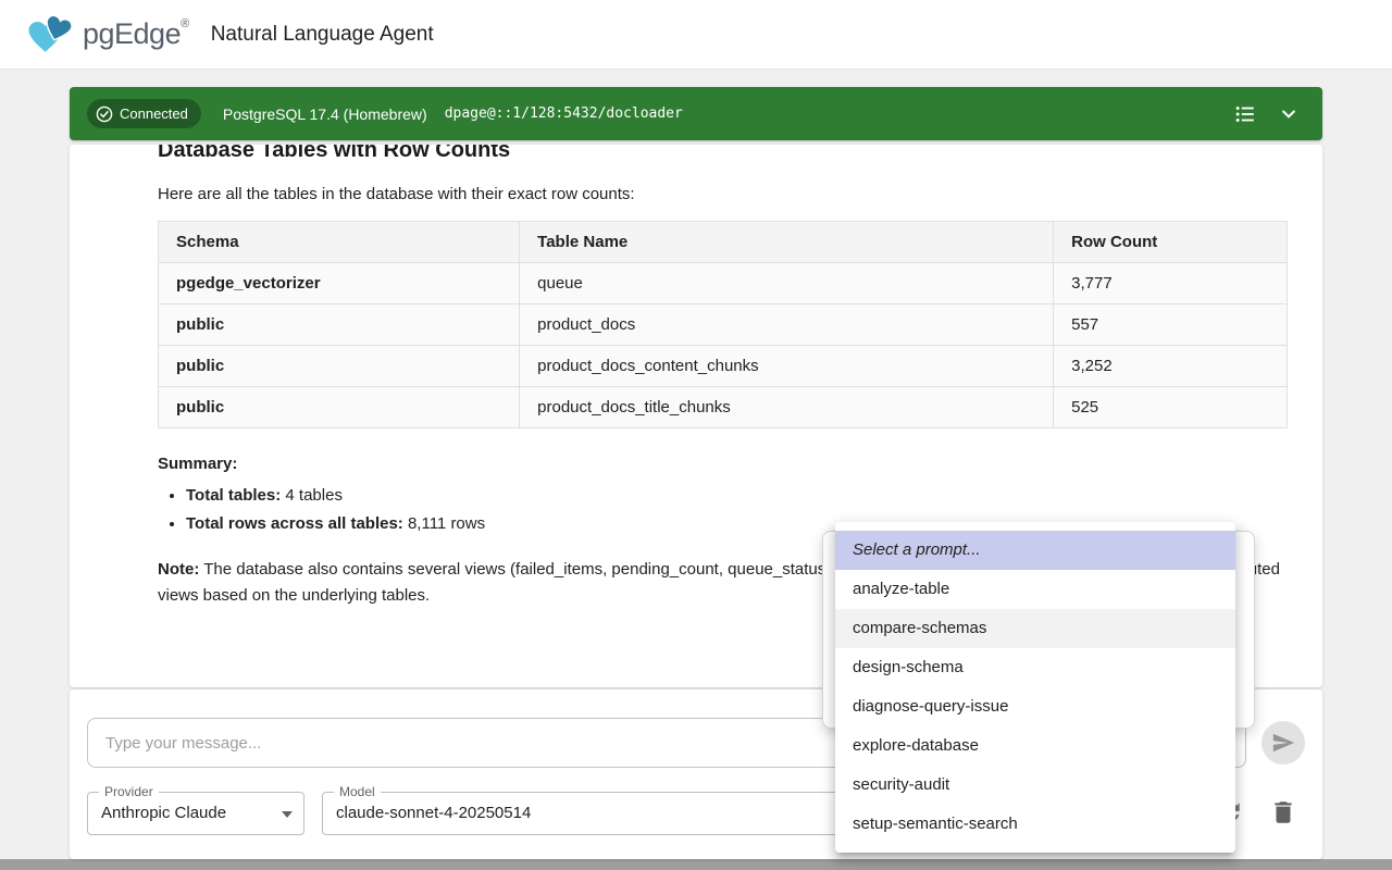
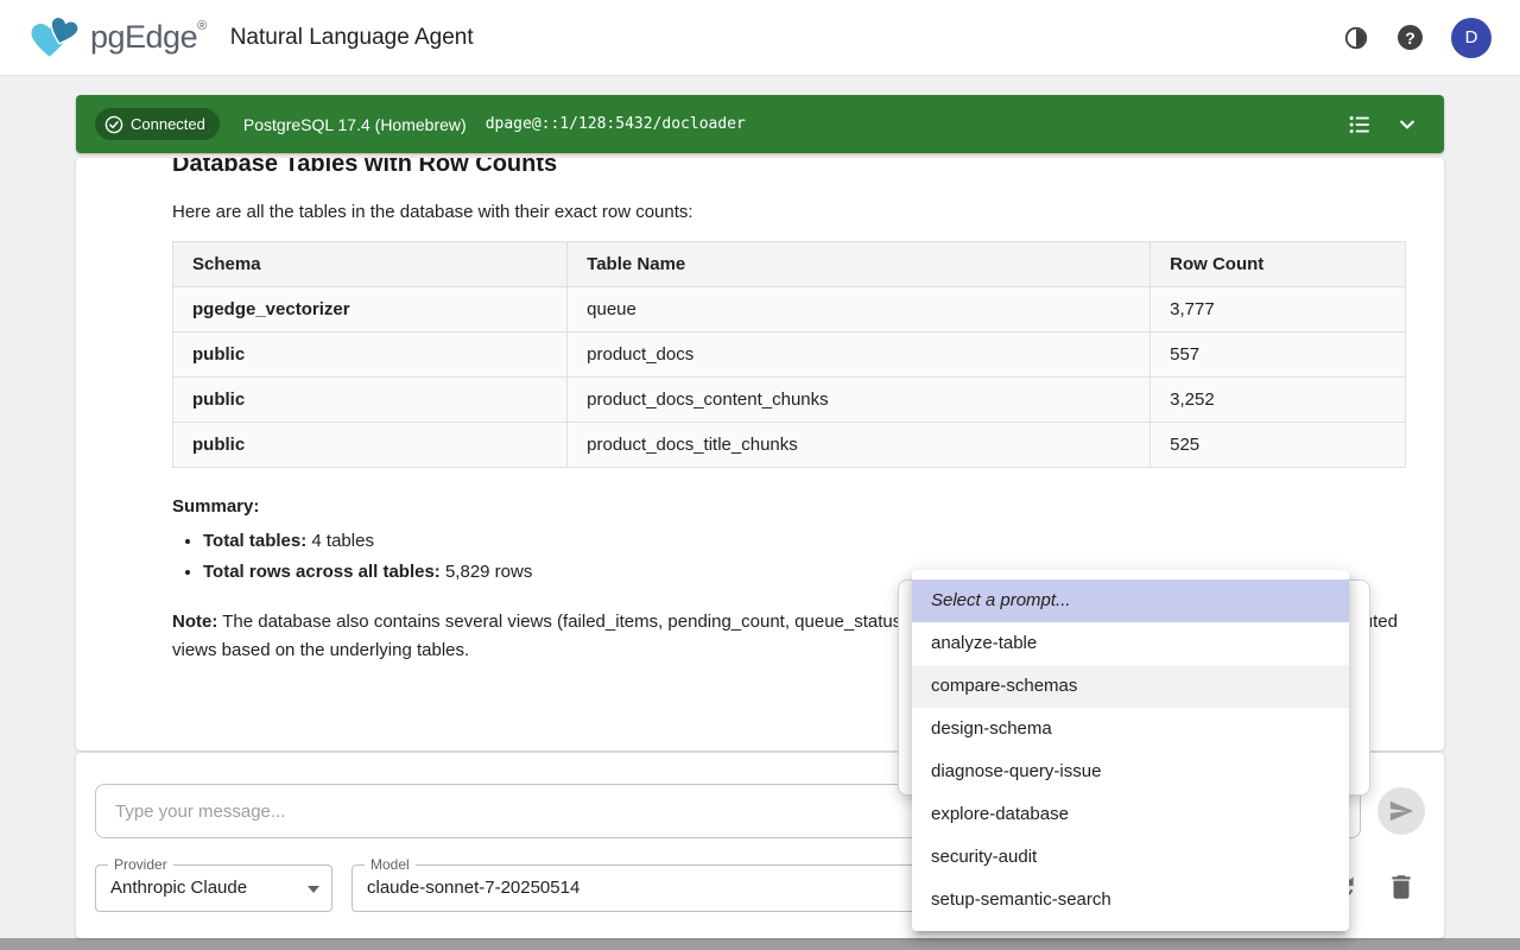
  pgEdge®
  Natural Language Agent
+ ?
+ D
  Connected
  PostgreSQL 17.4 (Homebrew)
  dpage@::1/128:5432/docloader
  Database Tables with Row Counts
  Here are all the tables in the database with their exact row counts:
  Schema	Table Name	Row Count
  pgedge_vectorizer	queue	3,777
  public	product_docs	557
  public	product_docs_content_chunks	3,252
  public	product_docs_title_chunks	525
  Summary:
  Total tables: 4 tables
- Total rows across all tables: 8,111 rows
+ Total rows across all tables: 5,829 rows
  Type your message...
  Provider
  Anthropic Claude
  Model
- claude-sonnet-4-20250514
+ claude-sonnet-7-20250514
  Select a prompt...
  analyze-table
  compare-schemas
  design-schema
  diagnose-query-issue
  explore-database
  security-audit
  setup-semantic-search
